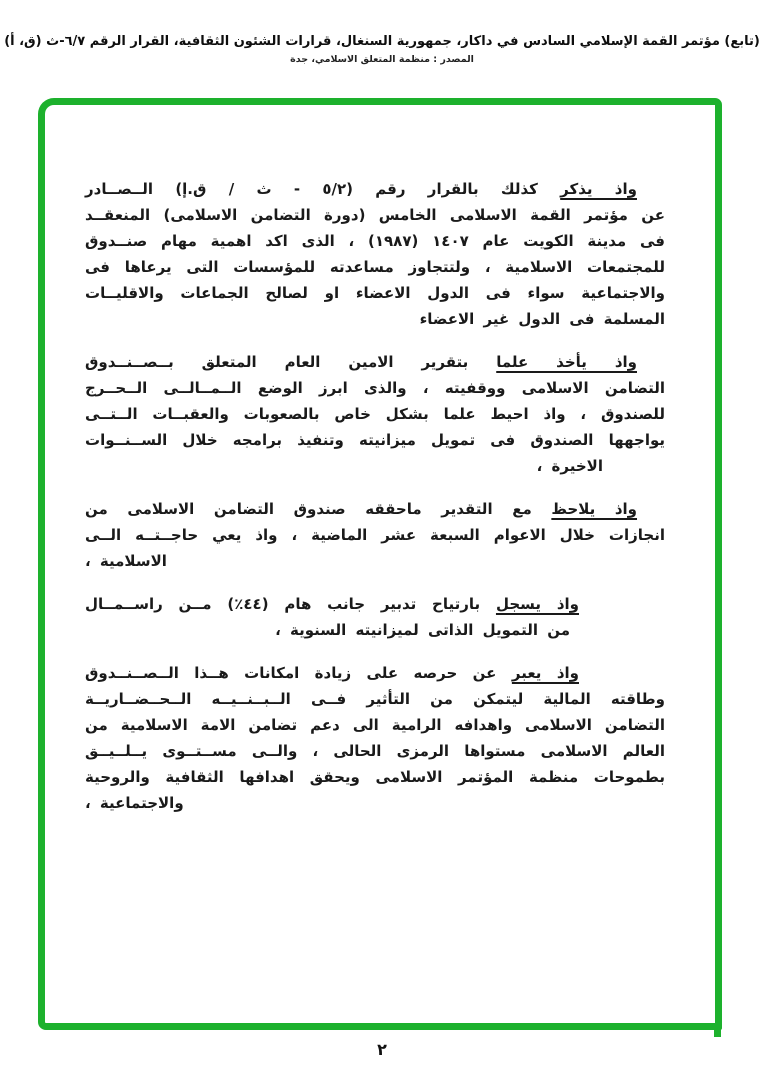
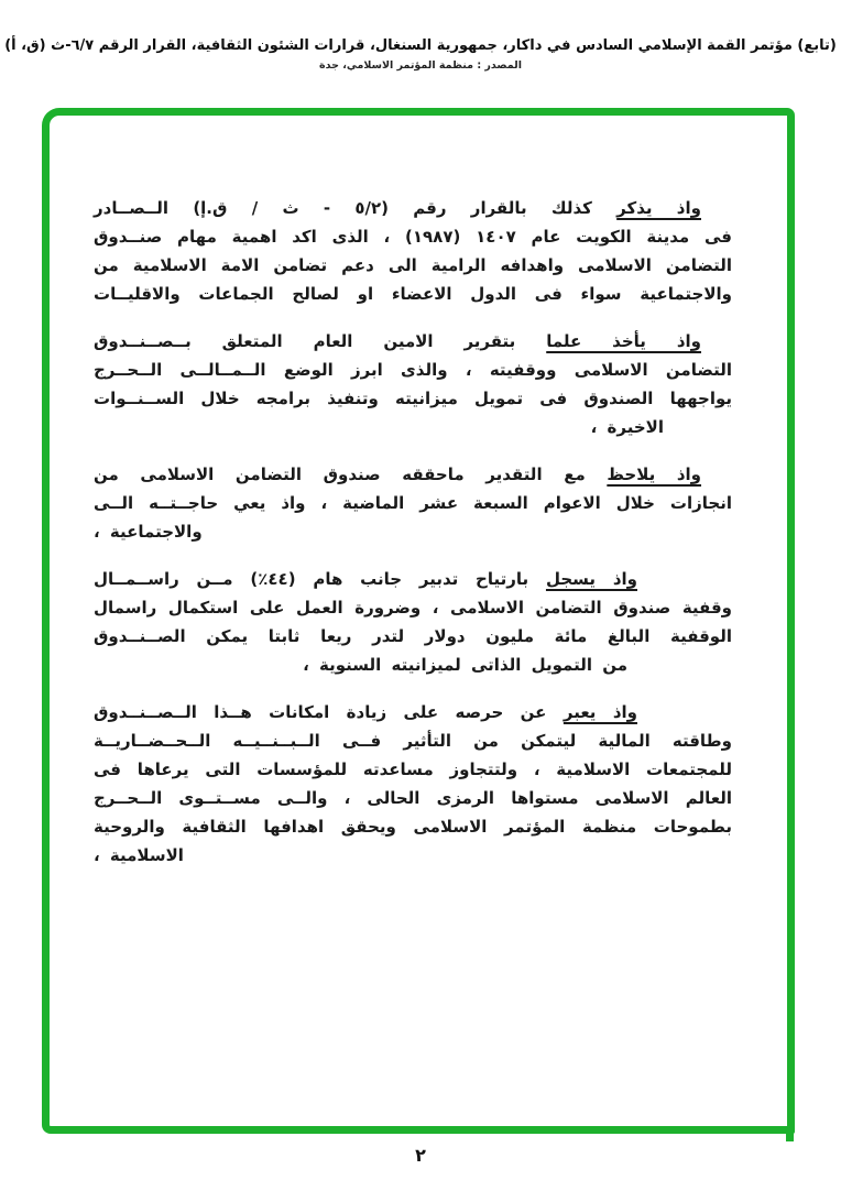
  (تابع) مؤتمر القمة الإسلامي السادس في داكار، جمهورية السنغال، قرارات الشئون الثقافية، القرار الرقم ٦/٧-ث (ق، أ)
- المصدر : منظمة المتعلق الاسلامي، جدة
+ المصدر : منظمة المؤتمر الاسلامي، جدة
  واذ يذكر كذلك بالقرار رقم (٥/٢ - ث / ق.إ) الــصــادر
- عن مؤتمر القمة الاسلامى الخامس (دورة التضامن الاسلامى) المنعقــد
  فى مدينة الكويت عام ١٤٠٧ (١٩٨٧) ، الذى اكد اهمية مهام صنــدوق
- للمجتمعات الاسلامية ، ولتتجاوز مساعدته للمؤسسات التى يرعاها فى
+ التضامن الاسلامى واهدافه الرامية الى دعم تضامن الامة الاسلامية من
  والاجتماعية سواء فى الدول الاعضاء او لصالح الجماعات والاقليــات
- المسلمة فى الدول غير الاعضاء
  واذ يأخذ علما بتقرير الامين العام المتعلق بــصــنــدوق
  التضامن الاسلامى ووقفيته ، والذى ابرز الوضع الــمــالــى الــحــرج
- للصندوق ، واذ احيط علما بشكل خاص بالصعوبات والعقبــات الــتــى
  يواجهها الصندوق فى تمويل ميزانيته وتنفيذ برامجه خلال الســنــوات
  الاخيرة ،
  واذ يلاحظ مع التقدير ماحققه صندوق التضامن الاسلامى من
  انجازات خلال الاعوام السبعة عشر الماضية ، واذ يعي حاجــتــه الــى
- الاسلامية ،
+ والاجتماعية ،
  واذ يسجل بارتياح تدبير جانب هام (٤٤٪) مــن راســمــال
+ وقفية صندوق التضامن الاسلامى ، وضرورة العمل على استكمال راسمال
+ الوقفية البالغ مائة مليون دولار لتدر ريعا ثابتا يمكن الصــنــدوق
  من التمويل الذاتى لميزانيته السنوية ،
  واذ يعبر عن حرصه على زيادة امكانات هــذا الــصــنــدوق
  وطاقته المالية ليتمكن من التأثير فــى الــبــنــيــه الــحــضــاريــة
- التضامن الاسلامى واهدافه الرامية الى دعم تضامن الامة الاسلامية من
+ للمجتمعات الاسلامية ، ولتتجاوز مساعدته للمؤسسات التى يرعاها فى
- العالم الاسلامى مستواها الرمزى الحالى ، والــى مســتــوى يــلــيــق
+ العالم الاسلامى مستواها الرمزى الحالى ، والــى مســتــوى الــحــرج
  بطموحات منظمة المؤتمر الاسلامى ويحقق اهدافها الثقافية والروحية
- والاجتماعية ،
+ الاسلامية ،
  ٢
